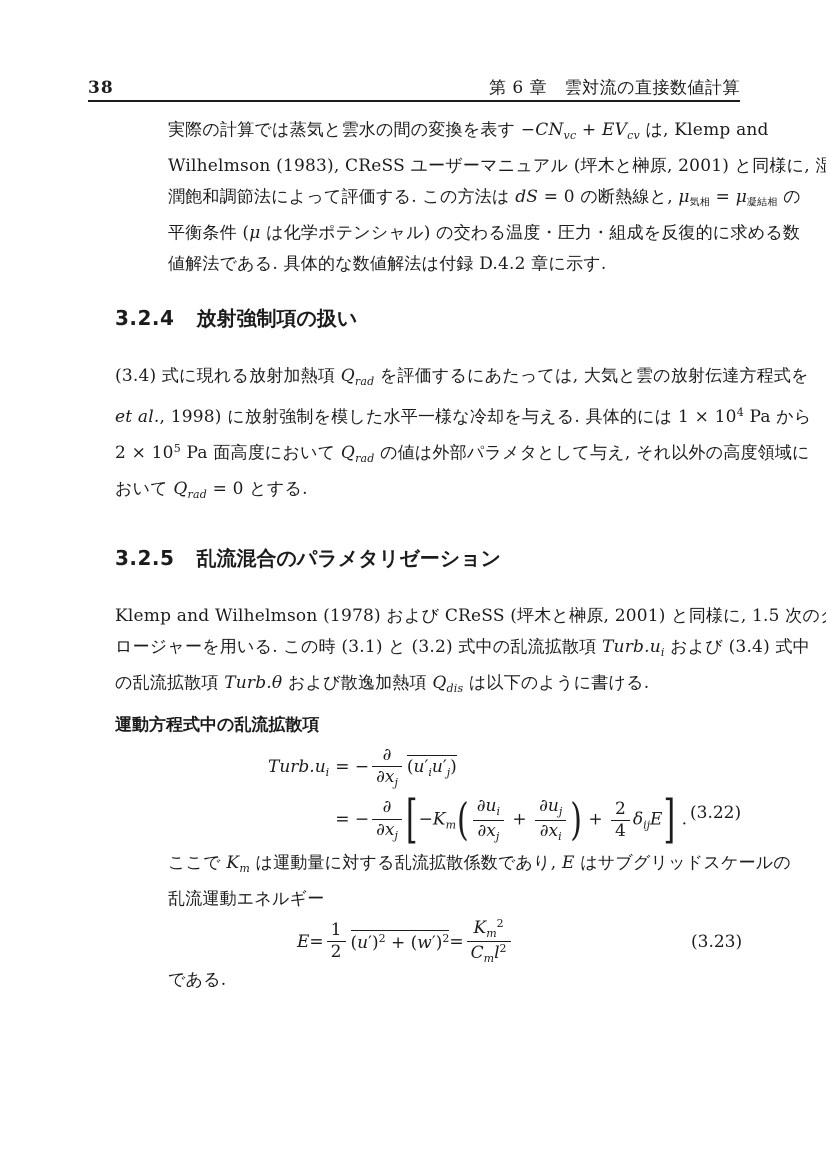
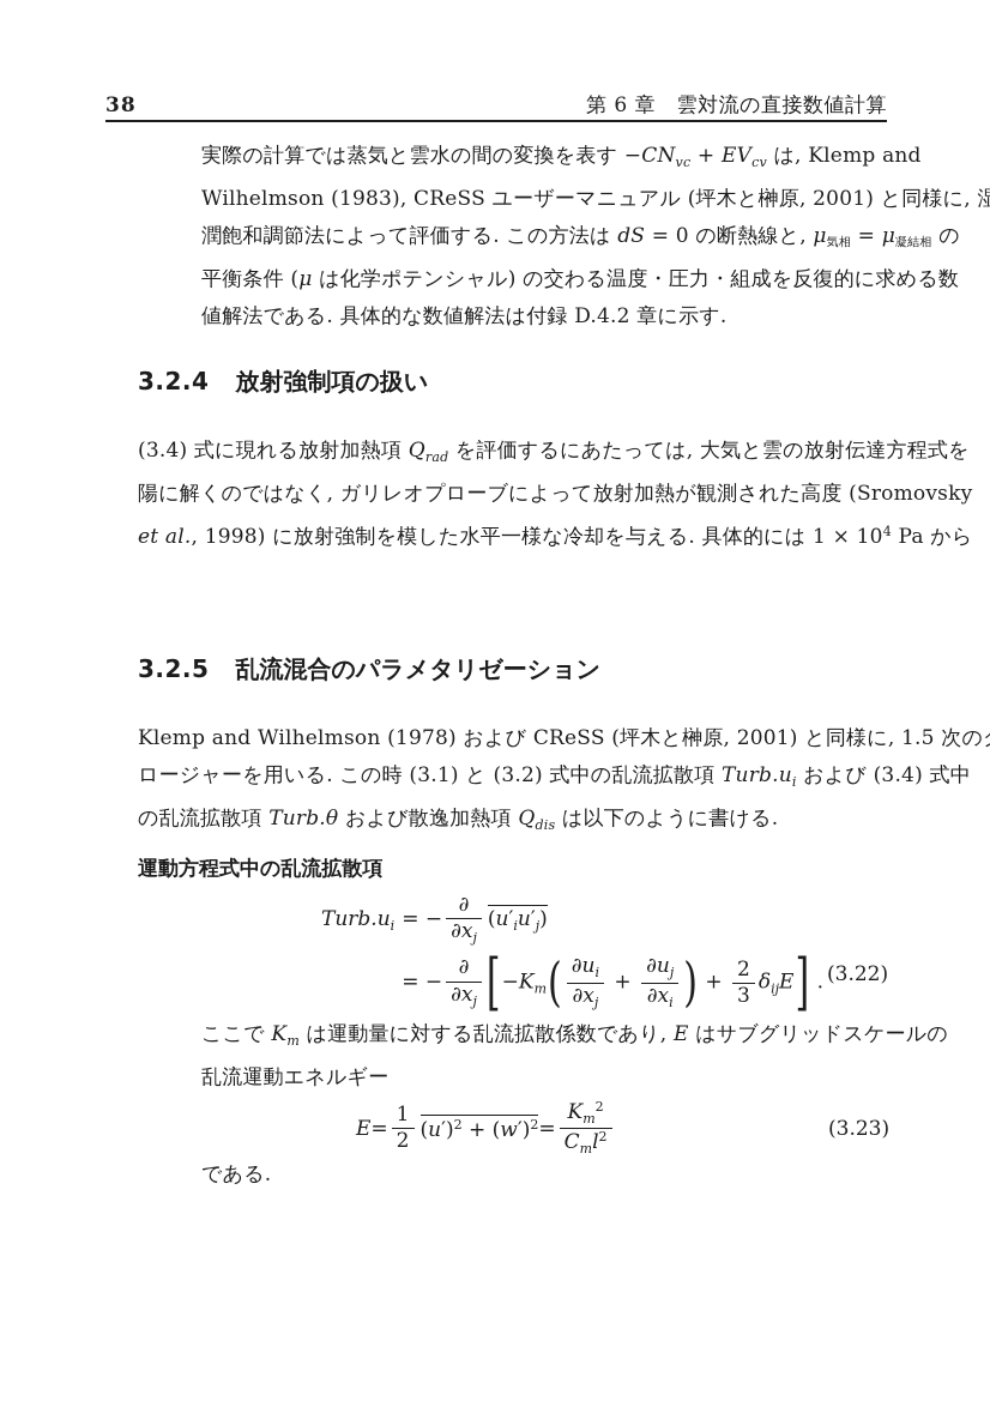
  38
  第 6 章 雲対流の直接数値計算
  実際の計算では蒸気と雲水の間の変換を表す −CNvc + EVcv は, Klemp and
  Wilhelmson (1983), CReSS ユーザーマニュアル (坪木と榊原, 2001) と同様に, 湿
  潤飽和調節法によって評価する. この方法は dS = 0 の断熱線と, μ気相 = μ凝結相 の
  平衡条件 (μ は化学ポテンシャル) の交わる温度・圧力・組成を反復的に求める数
  値解法である. 具体的な数値解法は付録 D.4.2 章に示す.
  3.2.4 放射強制項の扱い
  (3.4) 式に現れる放射加熱項 Qrad を評価するにあたっては, 大気と雲の放射伝達方程式を
+ 陽に解くのではなく, ガリレオプローブによって放射加熱が観測された高度 (Sromovsky
  et al., 1998) に放射強制を模した水平一様な冷却を与える. 具体的には 1 × 104 Pa から
- 2 × 105 Pa 面高度において Qrad の値は外部パラメタとして与え, それ以外の高度領域に
- おいて Qrad = 0 とする.
  3.2.5 乱流混合のパラメタリゼーション
  Klemp and Wilhelmson (1978) および CReSS (坪木と榊原, 2001) と同様に, 1.5 次の
  ロージャーを用いる. この時 (3.1) と (3.2) 式中の乱流拡散項 Turb.ui および (3.4) 式中
  の乱流拡散項 Turb.θ および散逸加熱項 Qdis は以下のように書ける.
  運動方程式中の乱流拡散項
  Turb.ui
  = −
  ∂
  ∂xj
  (u′iu′j)
  = −
  ∂
  ∂xj
  [−Km(
  ∂ui
  ∂xj
  +
  ∂uj
  ∂xi
  ) +
  2
- 4
+ 3
  δijE] .
  (3.22)
  ここで Km は運動量に対する乱流拡散係数であり, E はサブグリッドスケールの
  乱流運動エネルギー
  E
  =
  1
  2
  (u′)2 + (w′)2
  =
  Km2
  Cml2
  (3.23)
  である.
